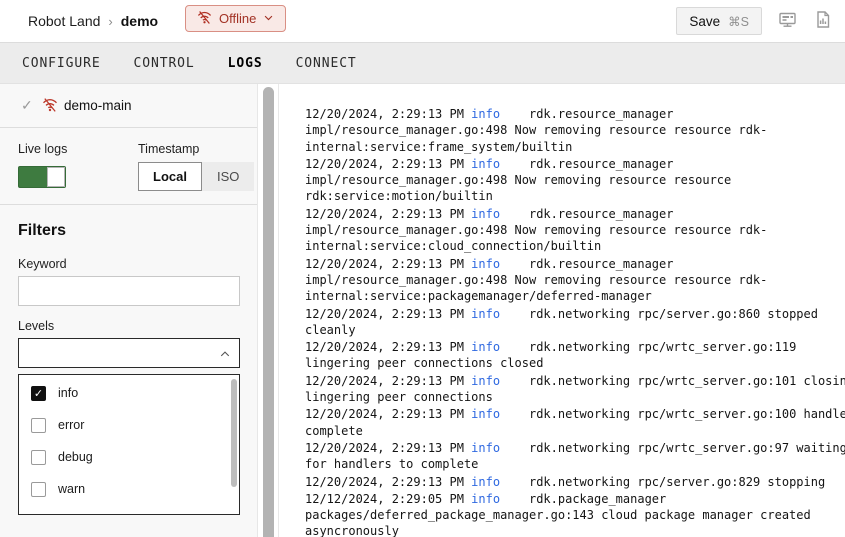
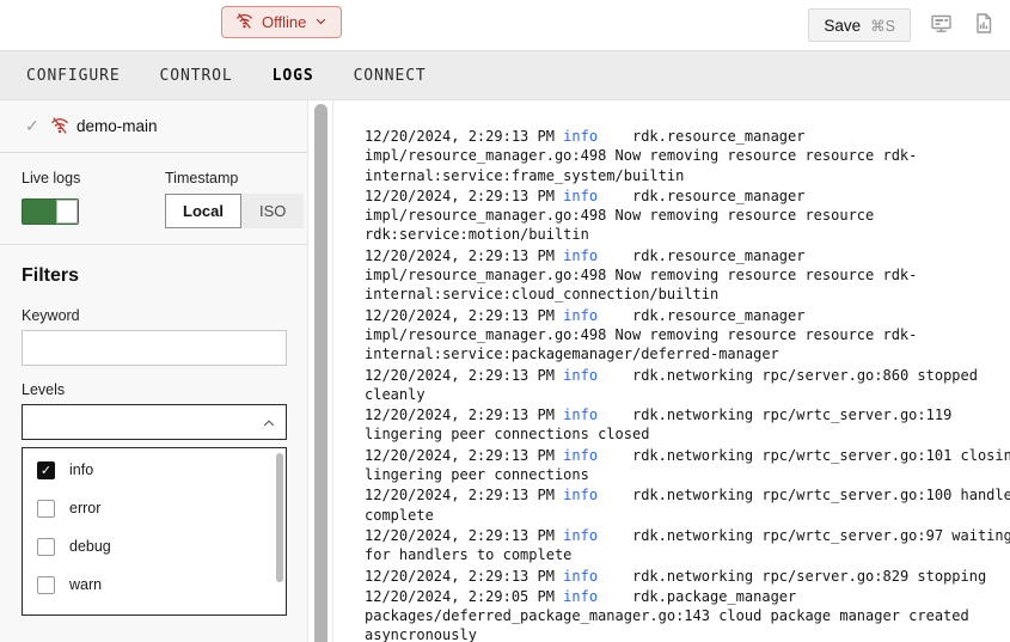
- Robot Land
- ›
- demo
  Offline
  Save
  ⌘S
  CONFIGURE
  CONTROL
  LOGS
  CONNECT
  ✓
  demo-main
  Live logs
  Timestamp
  Local
  ISO
  Filters
  Keyword
  Levels
  ✓
  info
  error
  debug
  warn
  12/20/2024, 2:29:13 PM info rdk.resource_manager impl/resource_manager.go:498 Now removing resource resource rdk-internal:service:frame_system/builtin
  12/20/2024, 2:29:13 PM info rdk.resource_manager impl/resource_manager.go:498 Now removing resource resource rdk:service:motion/builtin
  12/20/2024, 2:29:13 PM info rdk.resource_manager impl/resource_manager.go:498 Now removing resource resource rdk-internal:service:cloud_connection/builtin
  12/20/2024, 2:29:13 PM info rdk.resource_manager impl/resource_manager.go:498 Now removing resource resource rdk-internal:service:packagemanager/deferred-manager
  12/20/2024, 2:29:13 PM info rdk.networking rpc/server.go:860 stopped cleanly
  12/20/2024, 2:29:13 PM info rdk.networking rpc/wrtc_server.go:119 lingering peer connections closed
  12/20/2024, 2:29:13 PM info rdk.networking rpc/wrtc_server.go:101 closin lingering peer connections
  12/20/2024, 2:29:13 PM info rdk.networking rpc/wrtc_server.go:100 handle complete
  12/20/2024, 2:29:13 PM info rdk.networking rpc/wrtc_server.go:97 waiting for handlers to complete
  12/20/2024, 2:29:13 PM info rdk.networking rpc/server.go:829 stopping
- 12/12/2024, 2:29:05 PM info rdk.package_manager packages/deferred_package_manager.go:143 cloud package manager created asyncronously
+ 12/20/2024, 2:29:05 PM info rdk.package_manager packages/deferred_package_manager.go:143 cloud package manager created asyncronously
